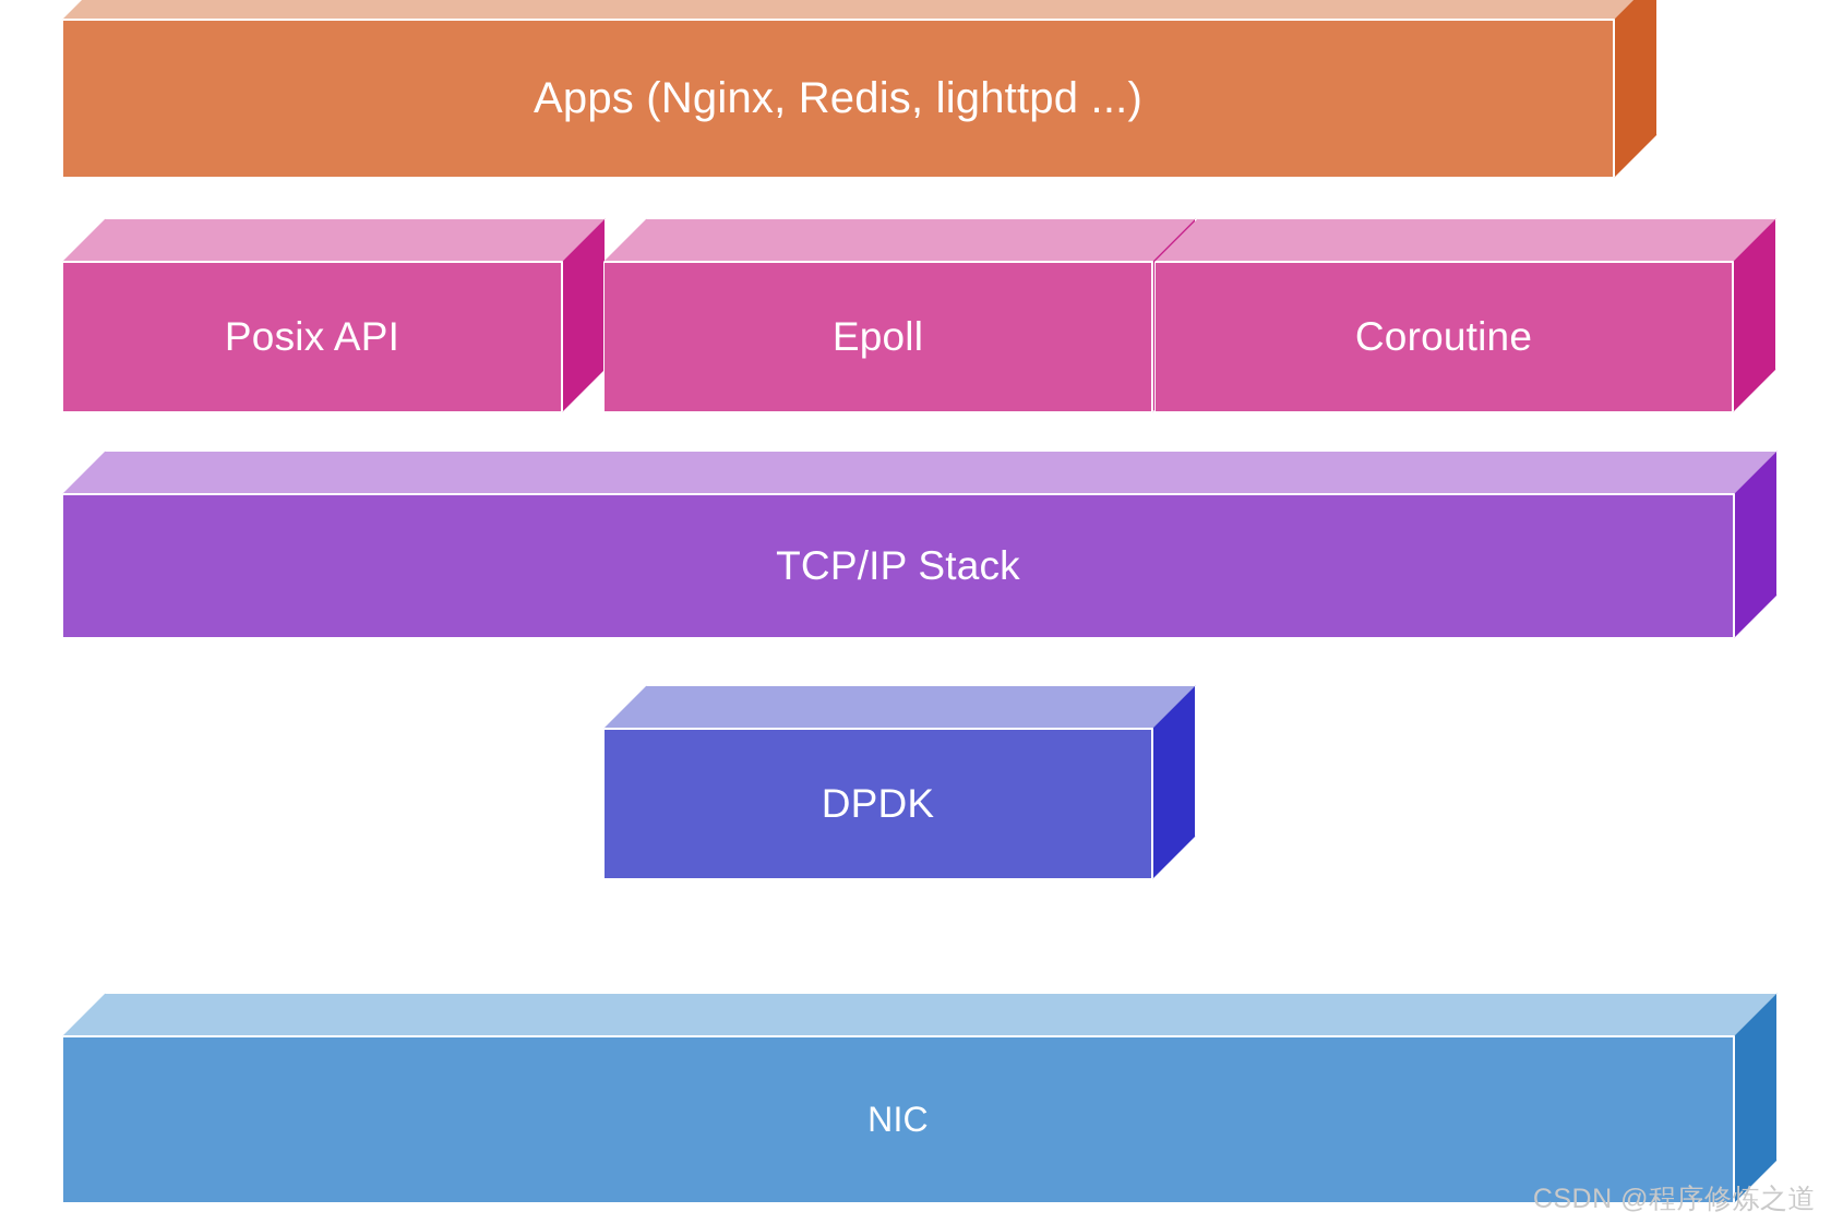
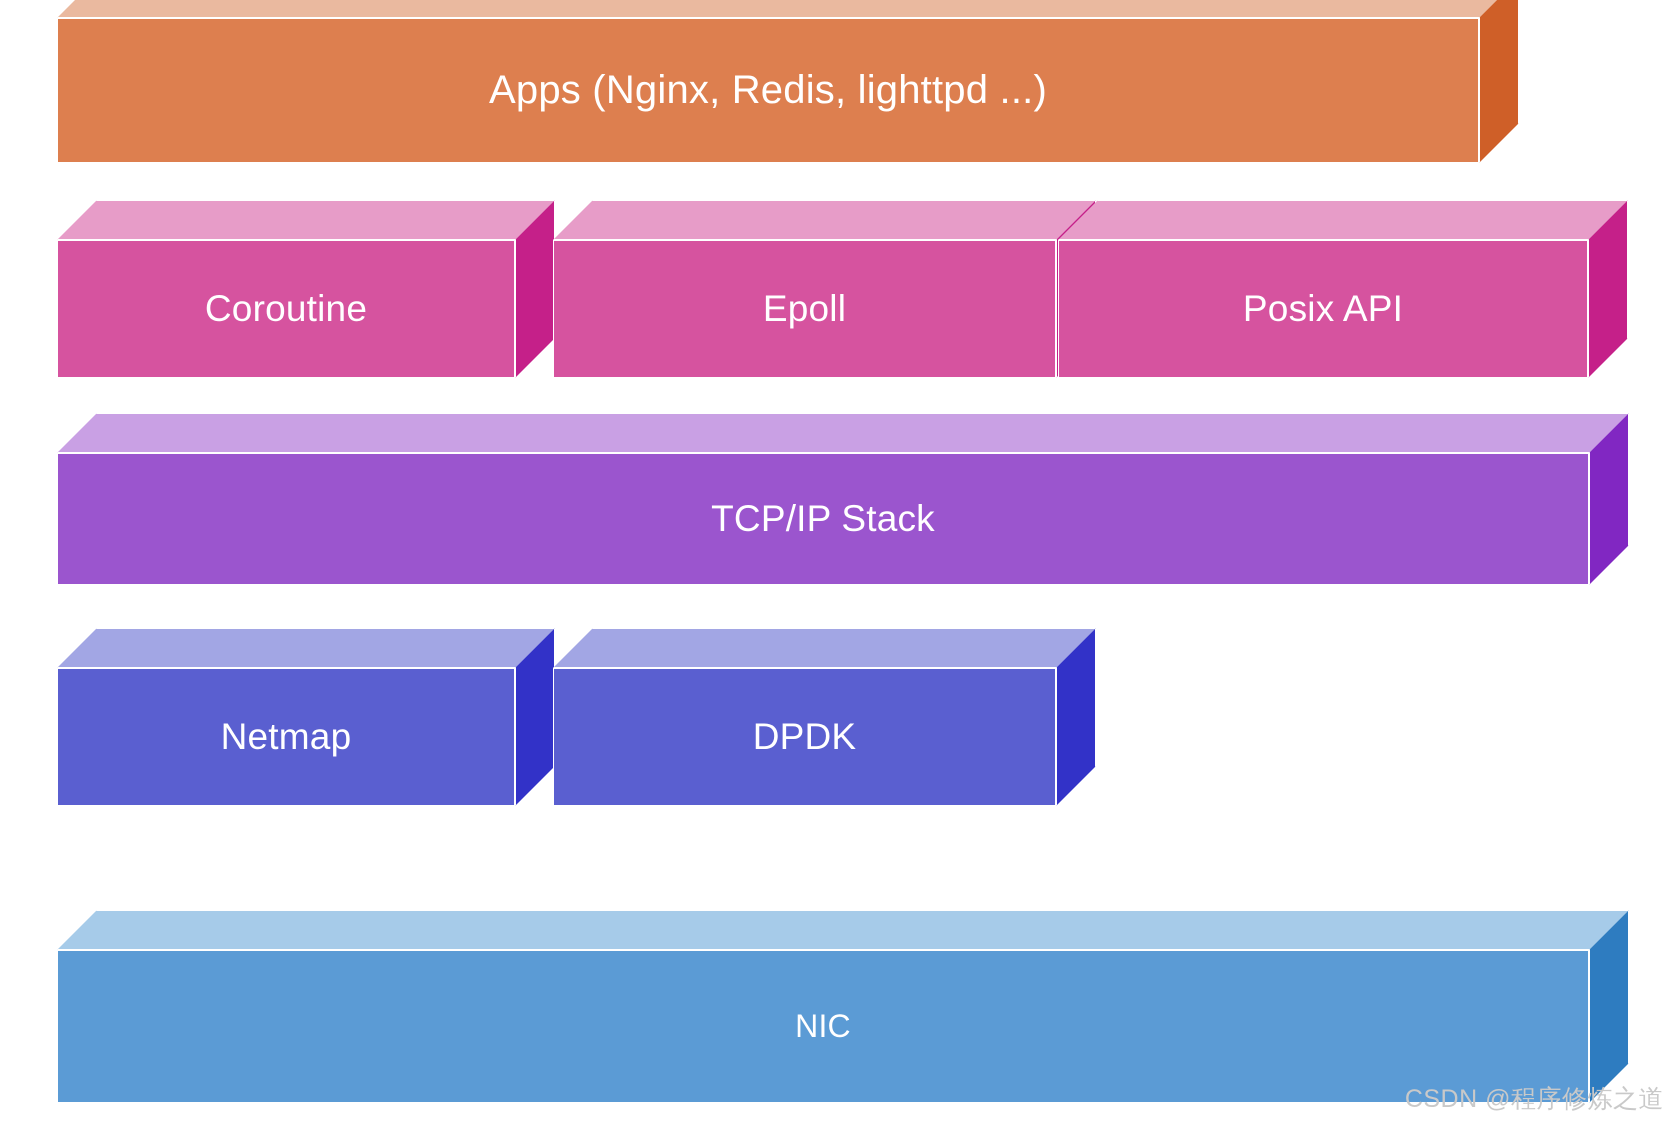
  Apps (Nginx, Redis, lighttpd ...)
- Posix API
+ Coroutine
  Epoll
- Coroutine
+ Posix API
  TCP/IP Stack
+ Netmap
  DPDK
  NIC
  CSDN @程序修炼之道
